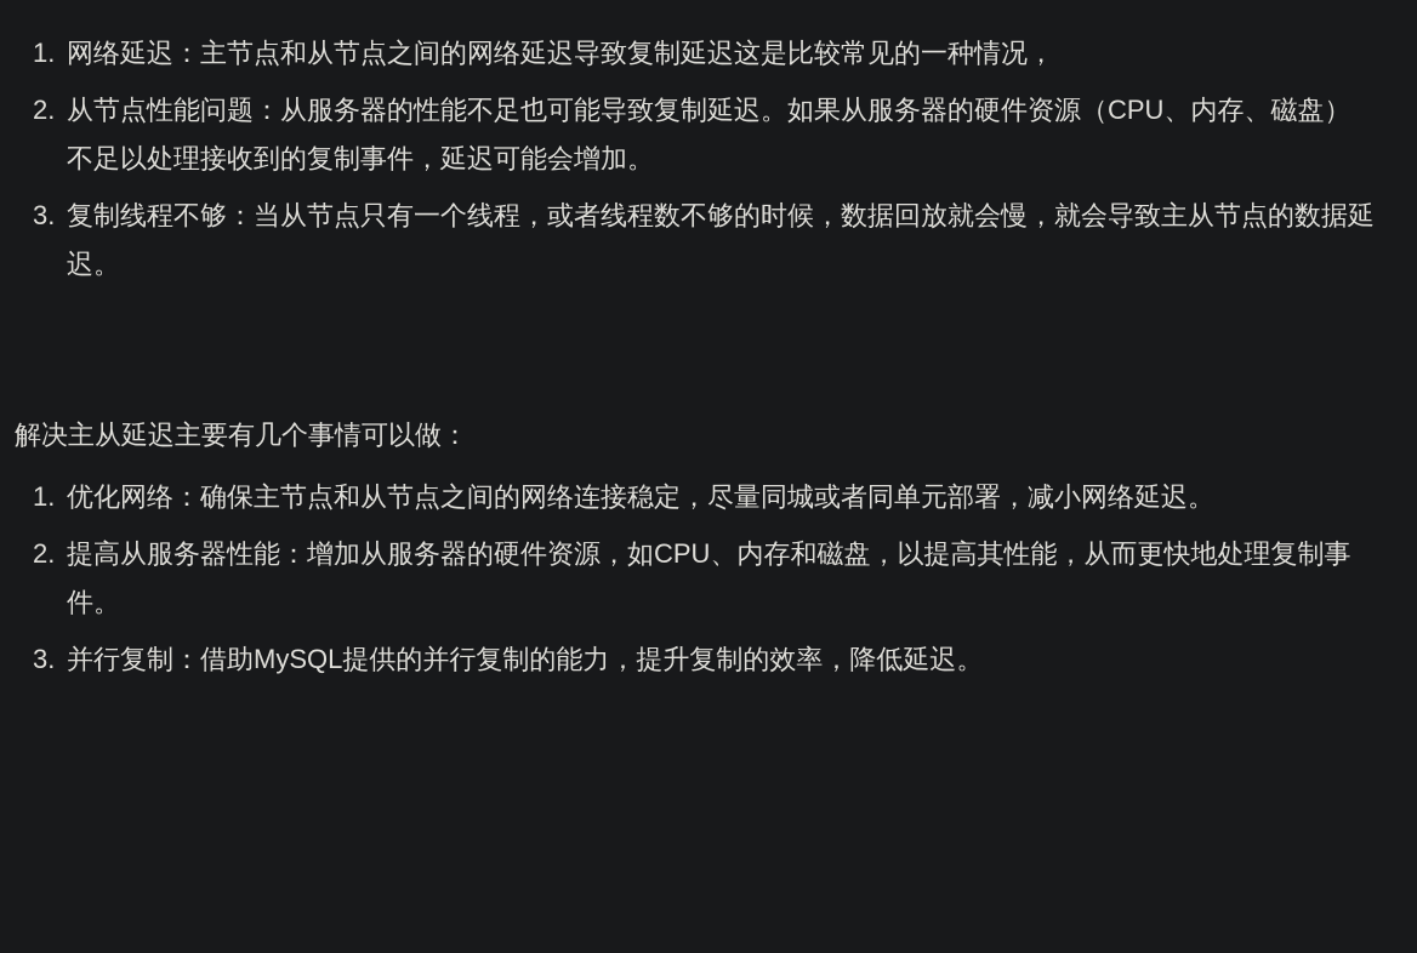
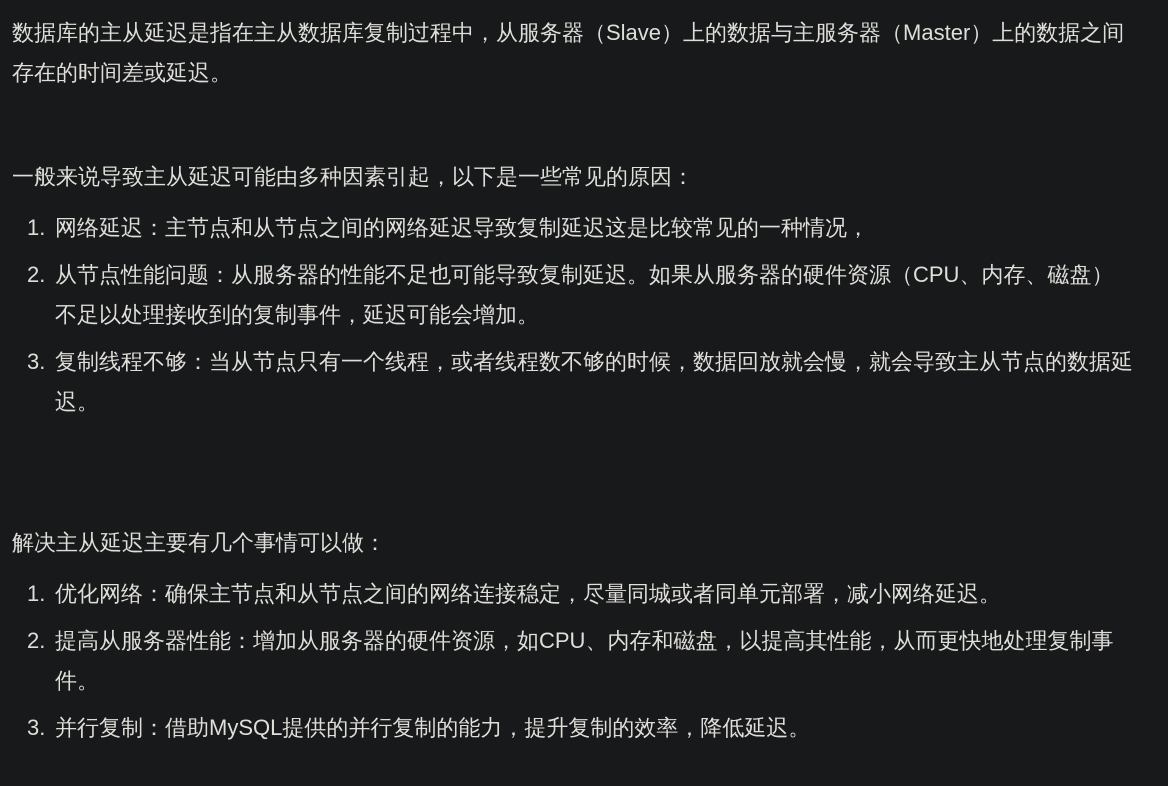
+ 数据库的主从延迟是指在主从数据库复制过程中，从服务器（Slave）上的数据与主服务器（Master）上的数据之间存在的时间差或延迟。
+ 一般来说导致主从延迟可能由多种因素引起，以下是一些常见的原因：
  1.
  网络延迟：主节点和从节点之间的网络延迟导致复制延迟这是比较常见的一种情况，
  2.
  从节点性能问题：从服务器的性能不足也可能导致复制延迟。如果从服务器的硬件资源（CPU、内存、磁盘）不足以处理接收到的复制事件，延迟可能会增加。
  3.
  复制线程不够：当从节点只有一个线程，或者线程数不够的时候，数据回放就会慢，就会导致主从节点的数据延迟。
  解决主从延迟主要有几个事情可以做：
  1.
  优化网络：确保主节点和从节点之间的网络连接稳定，尽量同城或者同单元部署，减小网络延迟。
  2.
  提高从服务器性能：增加从服务器的硬件资源，如CPU、内存和磁盘，以提高其性能，从而更快地处理复制事件。
  3.
  并行复制：借助MySQL提供的并行复制的能力，提升复制的效率，降低延迟。
